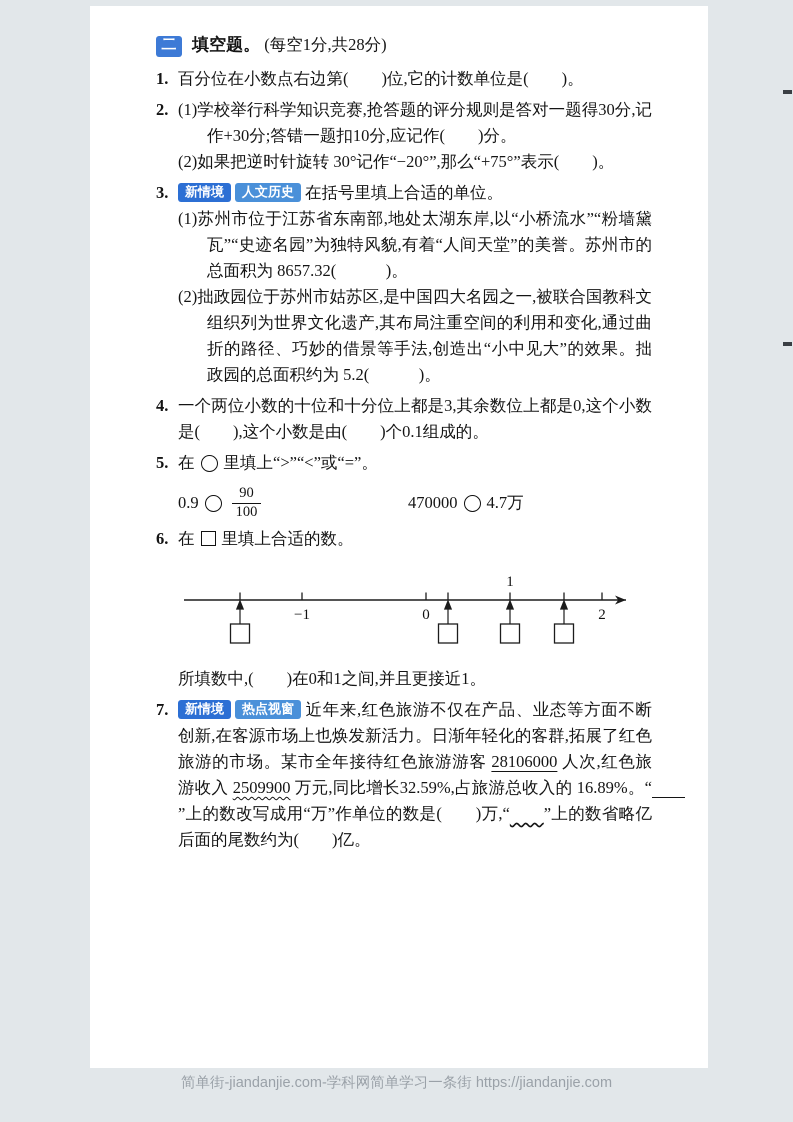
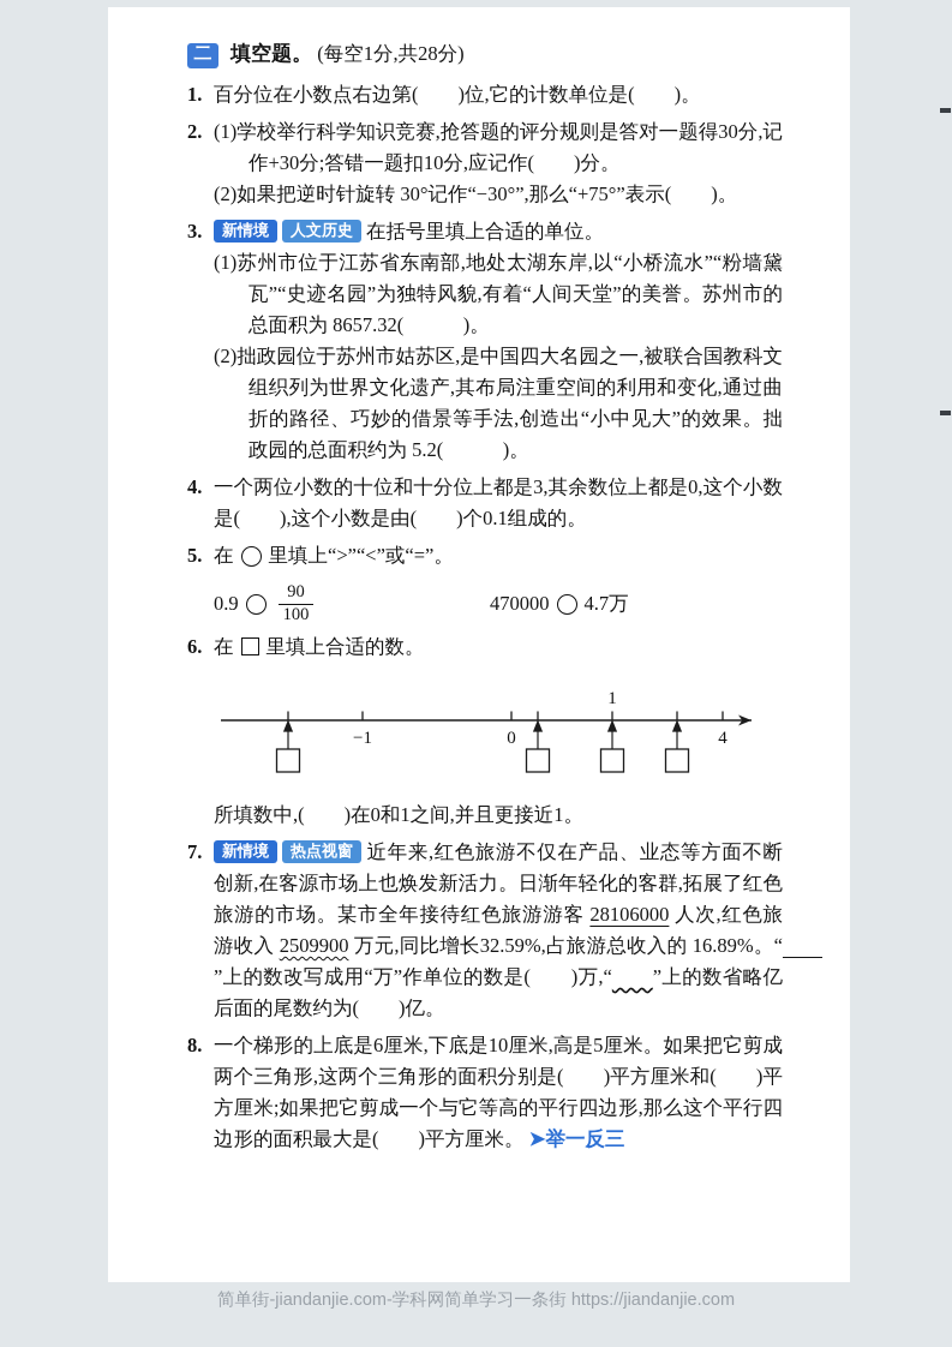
  二 填空题。 (每空1分,共28分)
  1.
  百分位在小数点右边第( )位,它的计数单位是( )。
  2.
  (1)学校举行科学知识竞赛,抢答题的评分规则是答对一题得30分,记作+30分;答错一题扣10分,应记作( )分。
- (2)如果把逆时针旋转 30°记作“−20°”,那么“+75°”表示( )。
+ (2)如果把逆时针旋转 30°记作“−30°”,那么“+75°”表示( )。
  3.
  新情境 人文历史 在括号里填上合适的单位。
  (1)苏州市位于江苏省东南部,地处太湖东岸,以“小桥流水”“粉墙黛瓦”“史迹名园”为独特风貌,有着“人间天堂”的美誉。苏州市的总面积为 8657.32( )。
  (2)拙政园位于苏州市姑苏区,是中国四大名园之一,被联合国教科文组织列为世界文化遗产,其布局注重空间的利用和变化,通过曲折的路径、巧妙的借景等手法,创造出“小中见大”的效果。拙政园的总面积约为 5.2( )。
  4.
  一个两位小数的十位和十分位上都是3,其余数位上都是0,这个小数是( ),这个小数是由( )个0.1组成的。
  5.
  在 里填上“>”“<”或“=”。
  0.9
  90
  100
  470000
  4.7万
  6.
  在 里填上合适的数。
  −1
  0
  1
- 2
+ 4
  所填数中,( )在0和1之间,并且更接近1。
  7.
  新情境 热点视窗 近年来,红色旅游不仅在产品、业态等方面不断创新,在客源市场上也焕发新活力。日渐年轻化的客群,拓展了红色旅游的市场。某市全年接待红色旅游游客 28106000 人次,红色旅游收入 2509900 万元,同比增长32.59%,占旅游总收入的 16.89%。“ ”上的数改写成用“万”作单位的数是( )万,“ ”上的数省略亿后面的尾数约为( )亿。
+ 8.
+ 一个梯形的上底是6厘米,下底是10厘米,高是5厘米。如果把它剪成两个三角形,这两个三角形的面积分别是( )平方厘米和( )平方厘米;如果把它剪成一个与它等高的平行四边形,那么这个平行四边形的面积最大是( )平方厘米。 ➤举一反三
  简单街-jiandanjie.com-学科网简单学习一条街 https://jiandanjie.com
